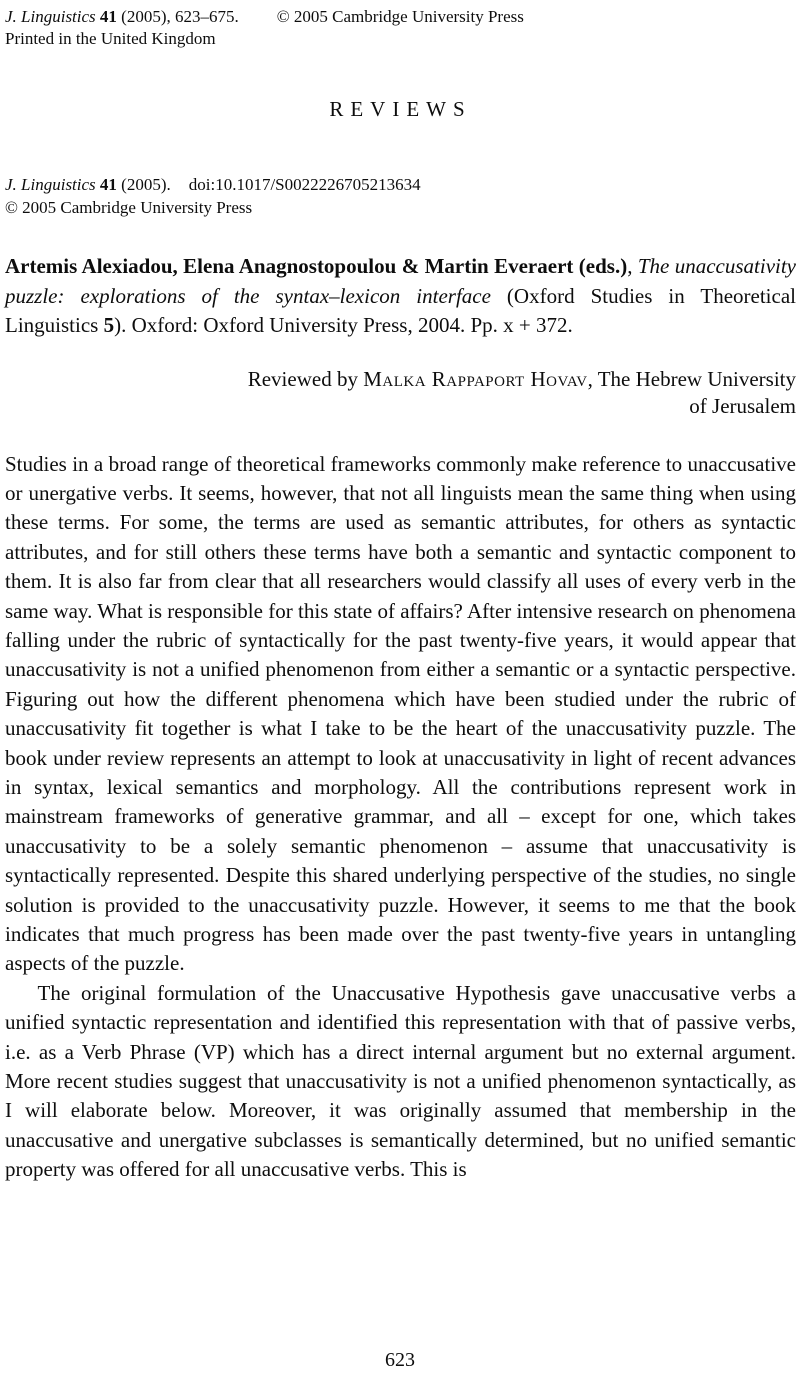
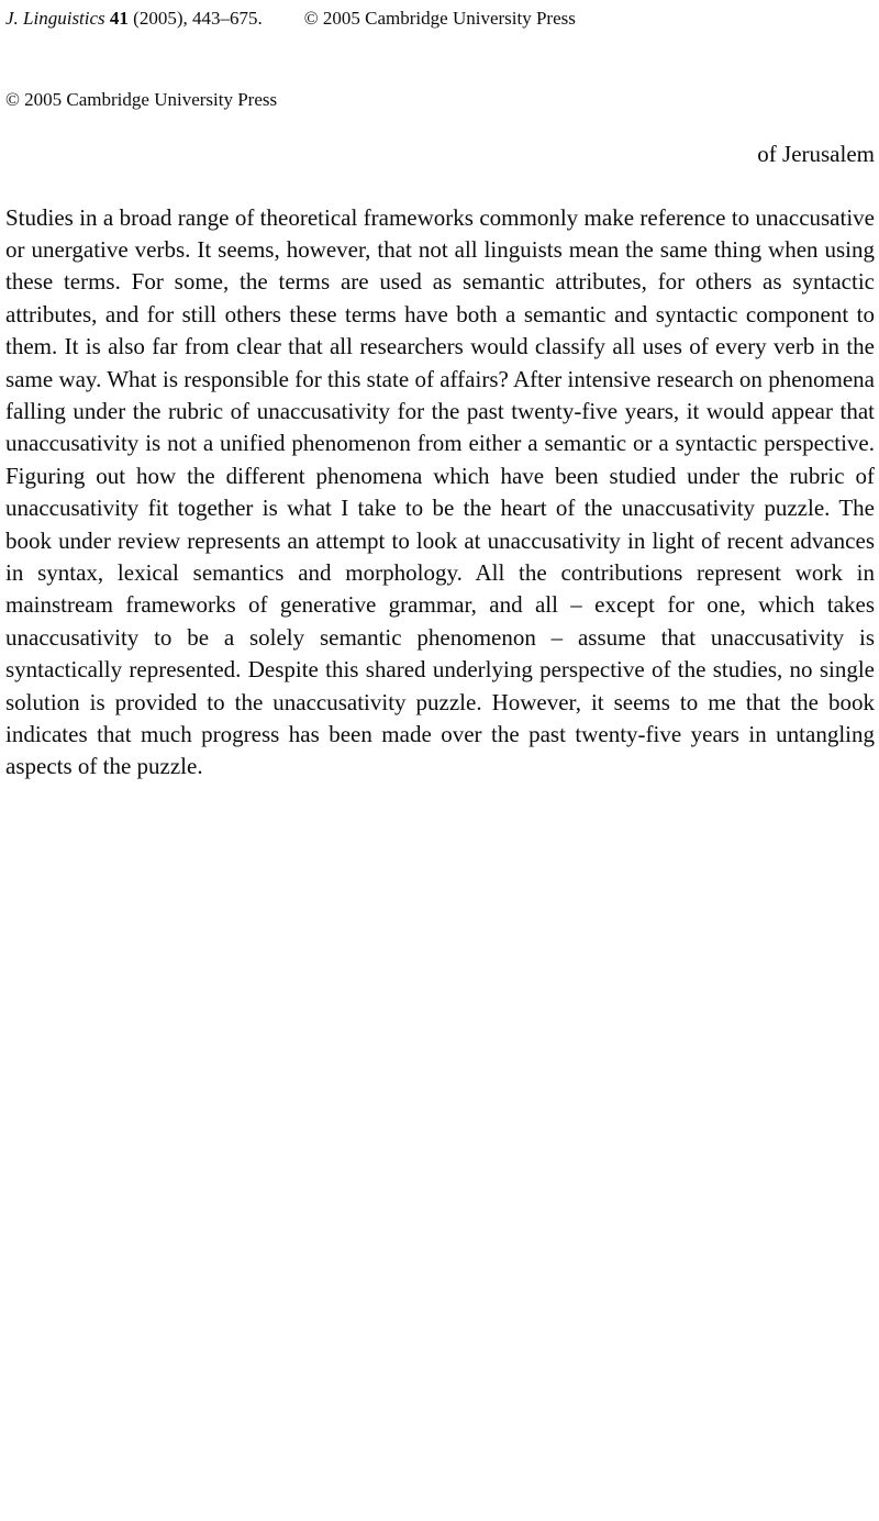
- J. Linguistics 41 (2005), 623–675. © 2005 Cambridge University Press
+ J. Linguistics 41 (2005), 443–675. © 2005 Cambridge University Press
- Printed in the United Kingdom
- REVIEWS
- J. Linguistics 41 (2005). doi:10.1017/S0022226705213634
  © 2005 Cambridge University Press
- Artemis Alexiadou, Elena Anagnostopoulou & Martin Everaert (eds.), The unaccusativity puzzle: explorations of the syntax–lexicon interface (Oxford Studies in Theoretical Linguistics 5). Oxford: Oxford University Press, 2004. Pp. x + 372.
- Reviewed by Malka Rappaport Hovav, The Hebrew University
  of Jerusalem
- Studies in a broad range of theoretical frameworks commonly make reference to unaccusative or unergative verbs. It seems, however, that not all linguists mean the same thing when using these terms. For some, the terms are used as semantic attributes, for others as syntactic attributes, and for still others these terms have both a semantic and syntactic component to them. It is also far from clear that all researchers would classify all uses of every verb in the same way. What is responsible for this state of affairs? After intensive research on phenomena falling under the rubric of syntactically for the past twenty-five years, it would appear that unaccusativity is not a unified phenomenon from either a semantic or a syntactic perspective. Figuring out how the different phenomena which have been studied under the rubric of unaccusativity fit together is what I take to be the heart of the unaccusativity puzzle. The book under review represents an attempt to look at unaccusativity in light of recent advances in syntax, lexical semantics and morphology. All the contributions represent work in mainstream frameworks of generative grammar, and all – except for one, which takes unaccusativity to be a solely semantic phenomenon – assume that unaccusativity is syntactically represented. Despite this shared underlying perspective of the studies, no single solution is provided to the unaccusativity puzzle. However, it seems to me that the book indicates that much progress has been made over the past twenty-five years in untangling aspects of the puzzle.
+ Studies in a broad range of theoretical frameworks commonly make reference to unaccusative or unergative verbs. It seems, however, that not all linguists mean the same thing when using these terms. For some, the terms are used as semantic attributes, for others as syntactic attributes, and for still others these terms have both a semantic and syntactic component to them. It is also far from clear that all researchers would classify all uses of every verb in the same way. What is responsible for this state of affairs? After intensive research on phenomena falling under the rubric of unaccusativity for the past twenty-five years, it would appear that unaccusativity is not a unified phenomenon from either a semantic or a syntactic perspective. Figuring out how the different phenomena which have been studied under the rubric of unaccusativity fit together is what I take to be the heart of the unaccusativity puzzle. The book under review represents an attempt to look at unaccusativity in light of recent advances in syntax, lexical semantics and morphology. All the contributions represent work in mainstream frameworks of generative grammar, and all – except for one, which takes unaccusativity to be a solely semantic phenomenon – assume that unaccusativity is syntactically represented. Despite this shared underlying perspective of the studies, no single solution is provided to the unaccusativity puzzle. However, it seems to me that the book indicates that much progress has been made over the past twenty-five years in untangling aspects of the puzzle.
- The original formulation of the Unaccusative Hypothesis gave unaccusative verbs a unified syntactic representation and identified this representation with that of passive verbs, i.e. as a Verb Phrase (VP) which has a direct internal argument but no external argument. More recent studies suggest that unaccusativity is not a unified phenomenon syntactically, as I will elaborate below. Moreover, it was originally assumed that membership in the unaccusative and unergative subclasses is semantically determined, but no unified semantic property was offered for all unaccusative verbs. This is
- 623
